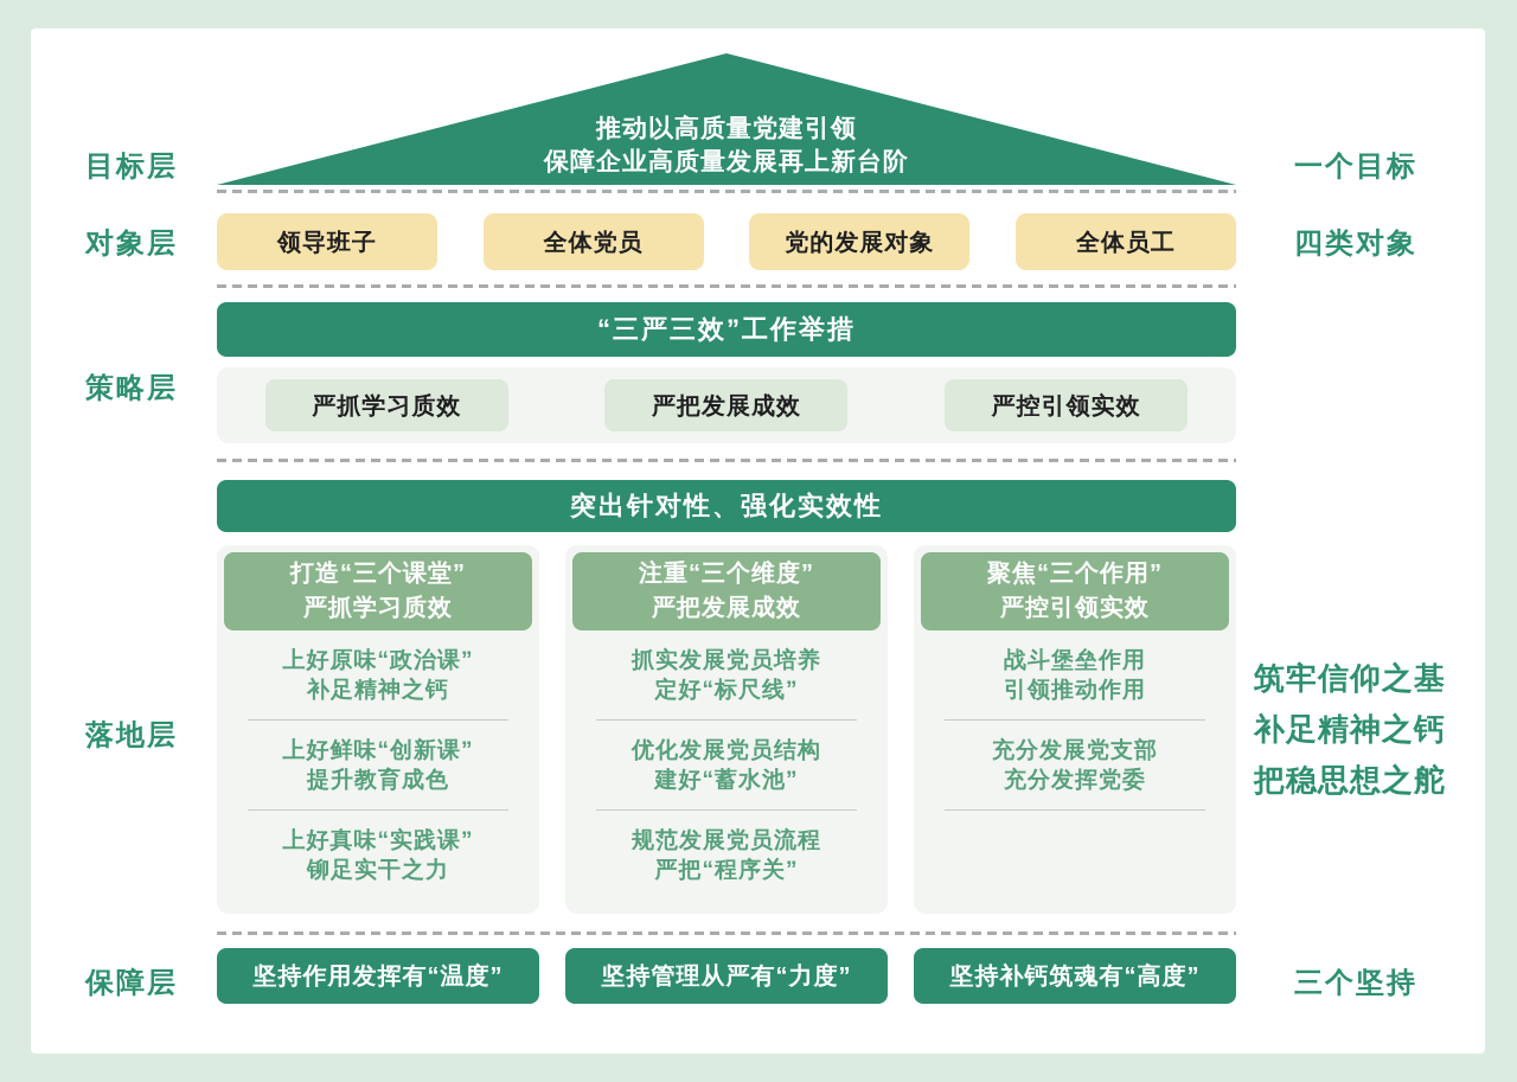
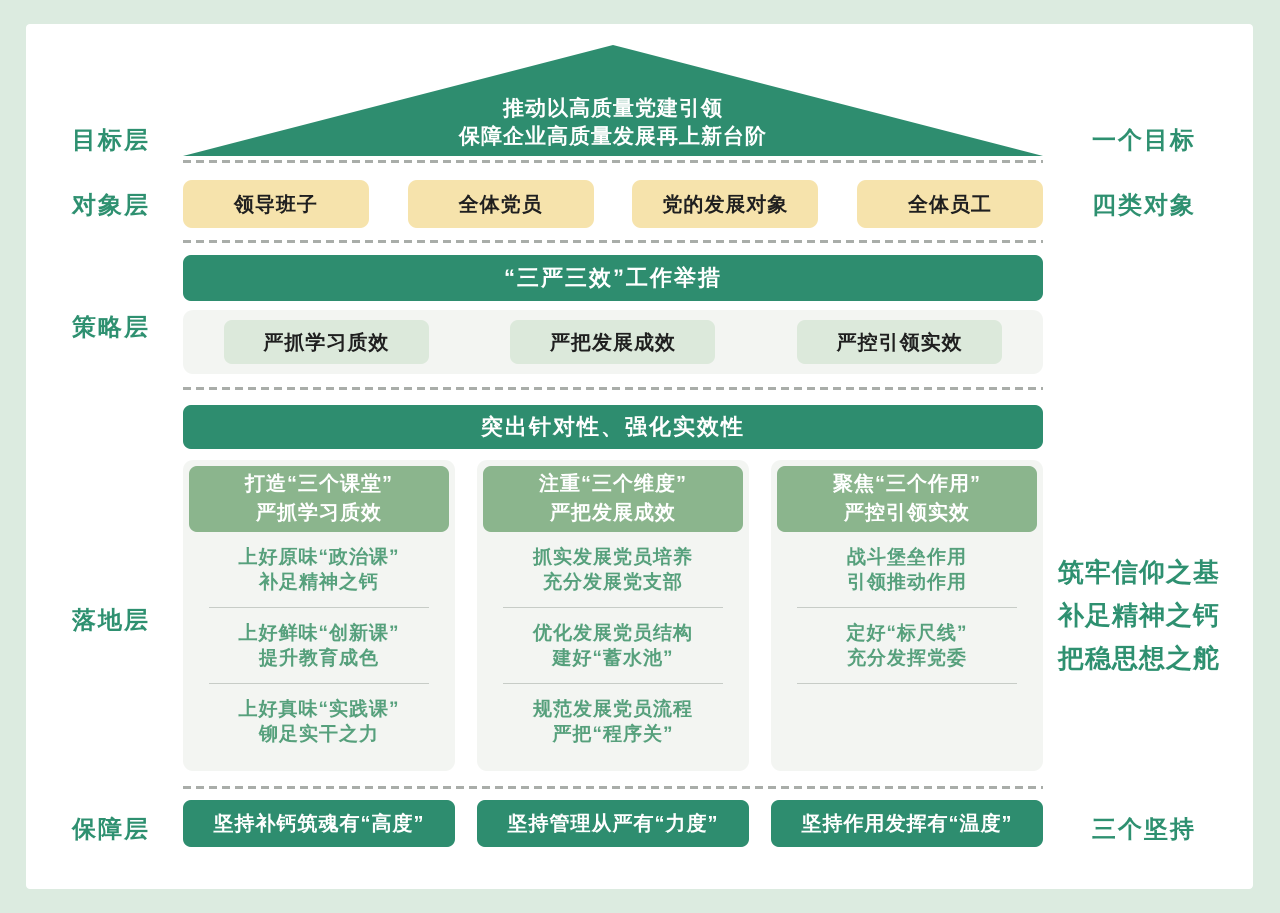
  目标层
  对象层
  策略层
  落地层
  保障层
  一个目标
  四类对象
  筑牢信仰之基
  补足精神之钙
  把稳思想之舵
  三个坚持
  推动以高质量党建引领
  保障企业高质量发展再上新台阶
  领导班子
  全体党员
  党的发展对象
  全体员工
  “三严三效”工作举措
  严抓学习质效
  严把发展成效
  严控引领实效
  突出针对性、强化实效性
  打造“三个课堂”
  严抓学习质效
  上好原味“政治课”
  补足精神之钙
  上好鲜味“创新课”
  提升教育成色
  上好真味“实践课”
  铆足实干之力
  注重“三个维度”
  严把发展成效
  抓实发展党员培养
- 定好“标尺线”
+ 充分发展党支部
  优化发展党员结构
  建好“蓄水池”
  规范发展党员流程
  严把“程序关”
  聚焦“三个作用”
  严控引领实效
  战斗堡垒作用
  引领推动作用
- 充分发展党支部
+ 定好“标尺线”
  充分发挥党委
- 坚持作用发挥有“温度”
+ 坚持补钙筑魂有“高度”
  坚持管理从严有“力度”
- 坚持补钙筑魂有“高度”
+ 坚持作用发挥有“温度”
